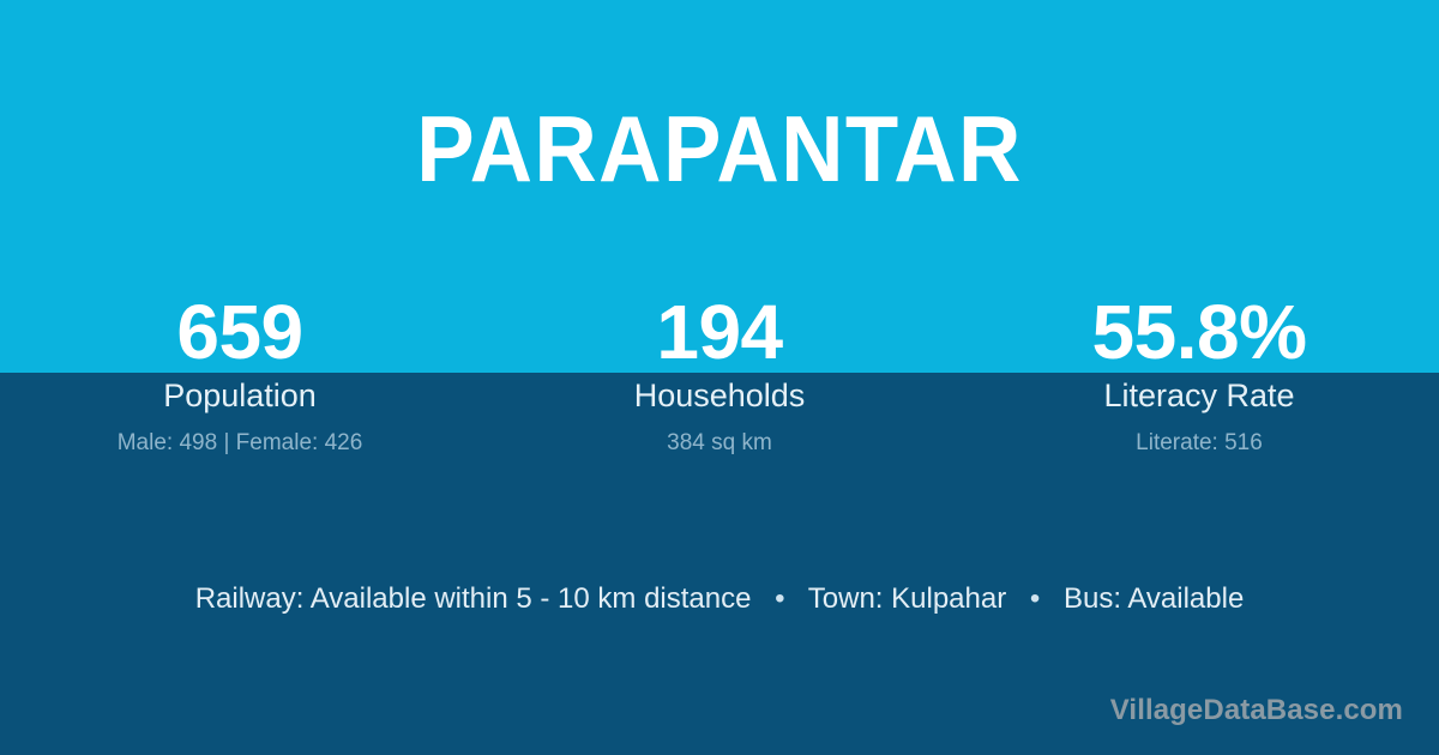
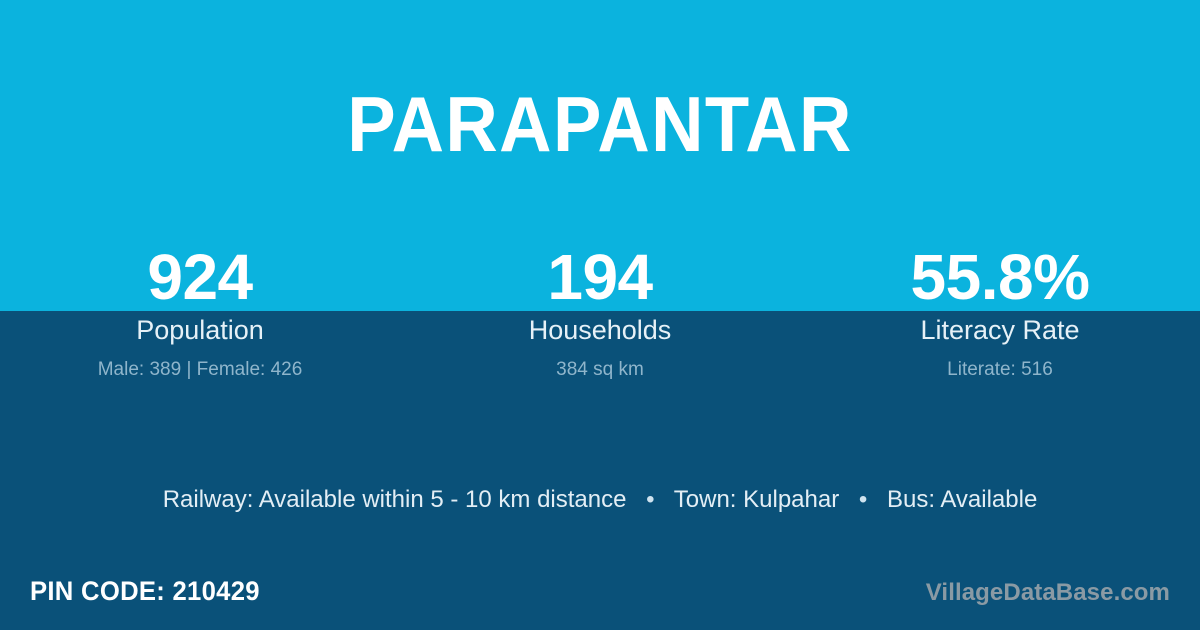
  PARAPANTAR
- 659
+ 924
  Population
- Male: 498 | Female: 426
+ Male: 389 | Female: 426
  194
  Households
  384 sq km
  55.8%
  Literacy Rate
  Literate: 516
  Railway: Available within 5 - 10 km distance • Town: Kulpahar • Bus: Available
+ PIN CODE: 210429
  VillageDataBase.com
